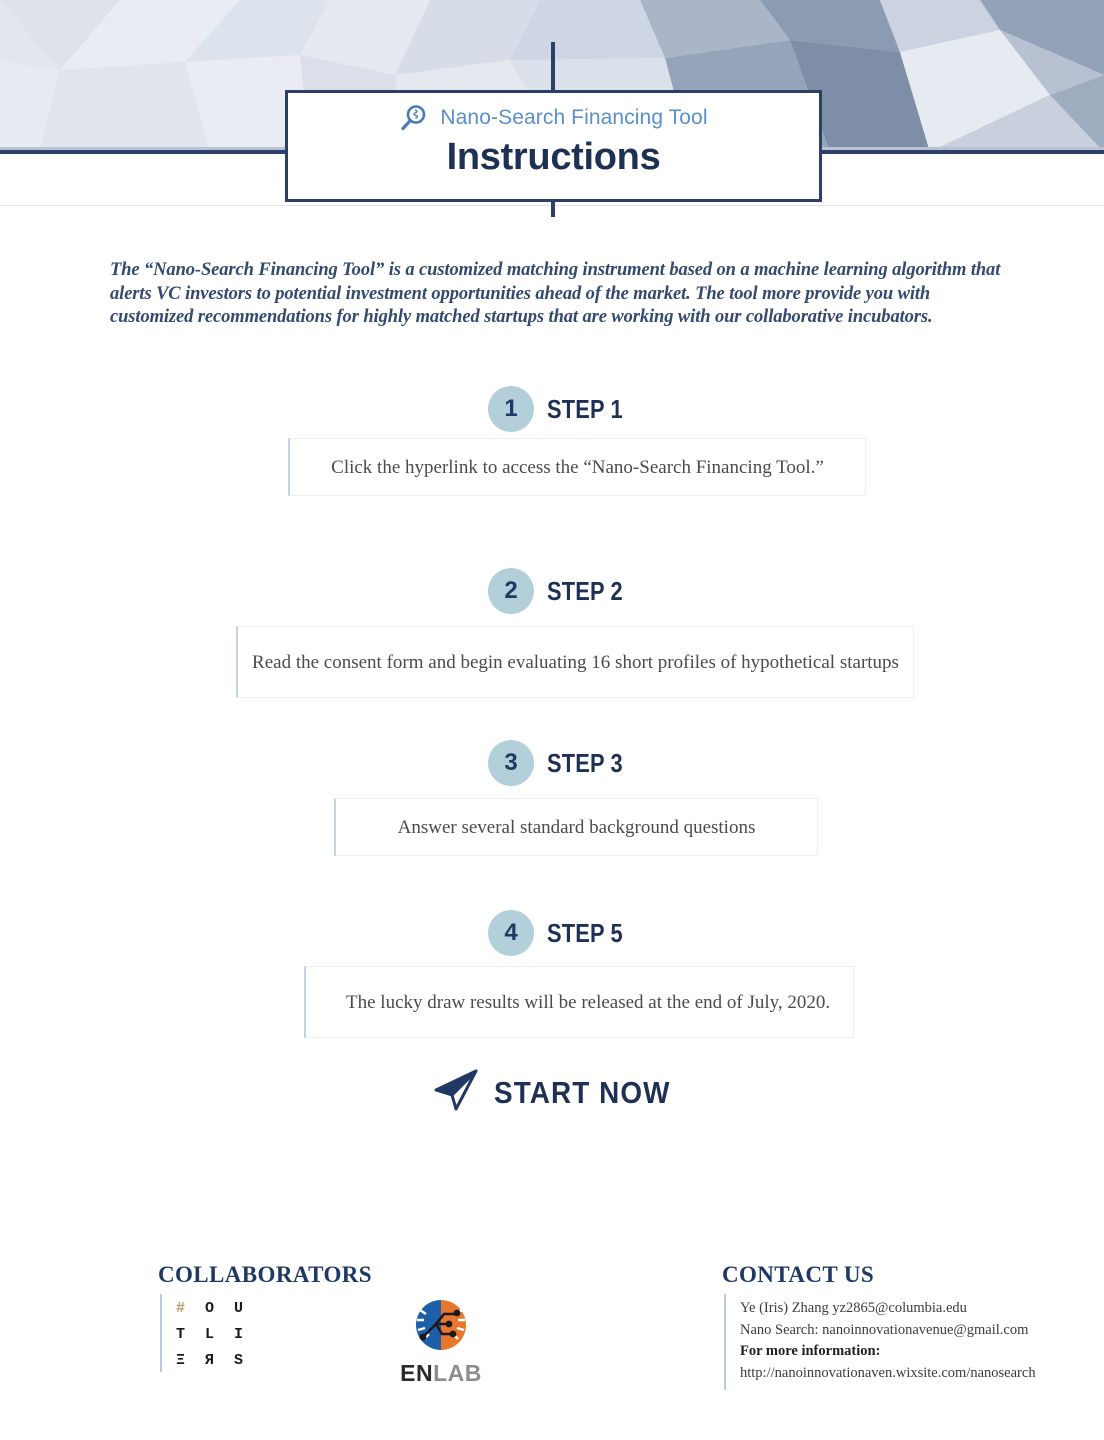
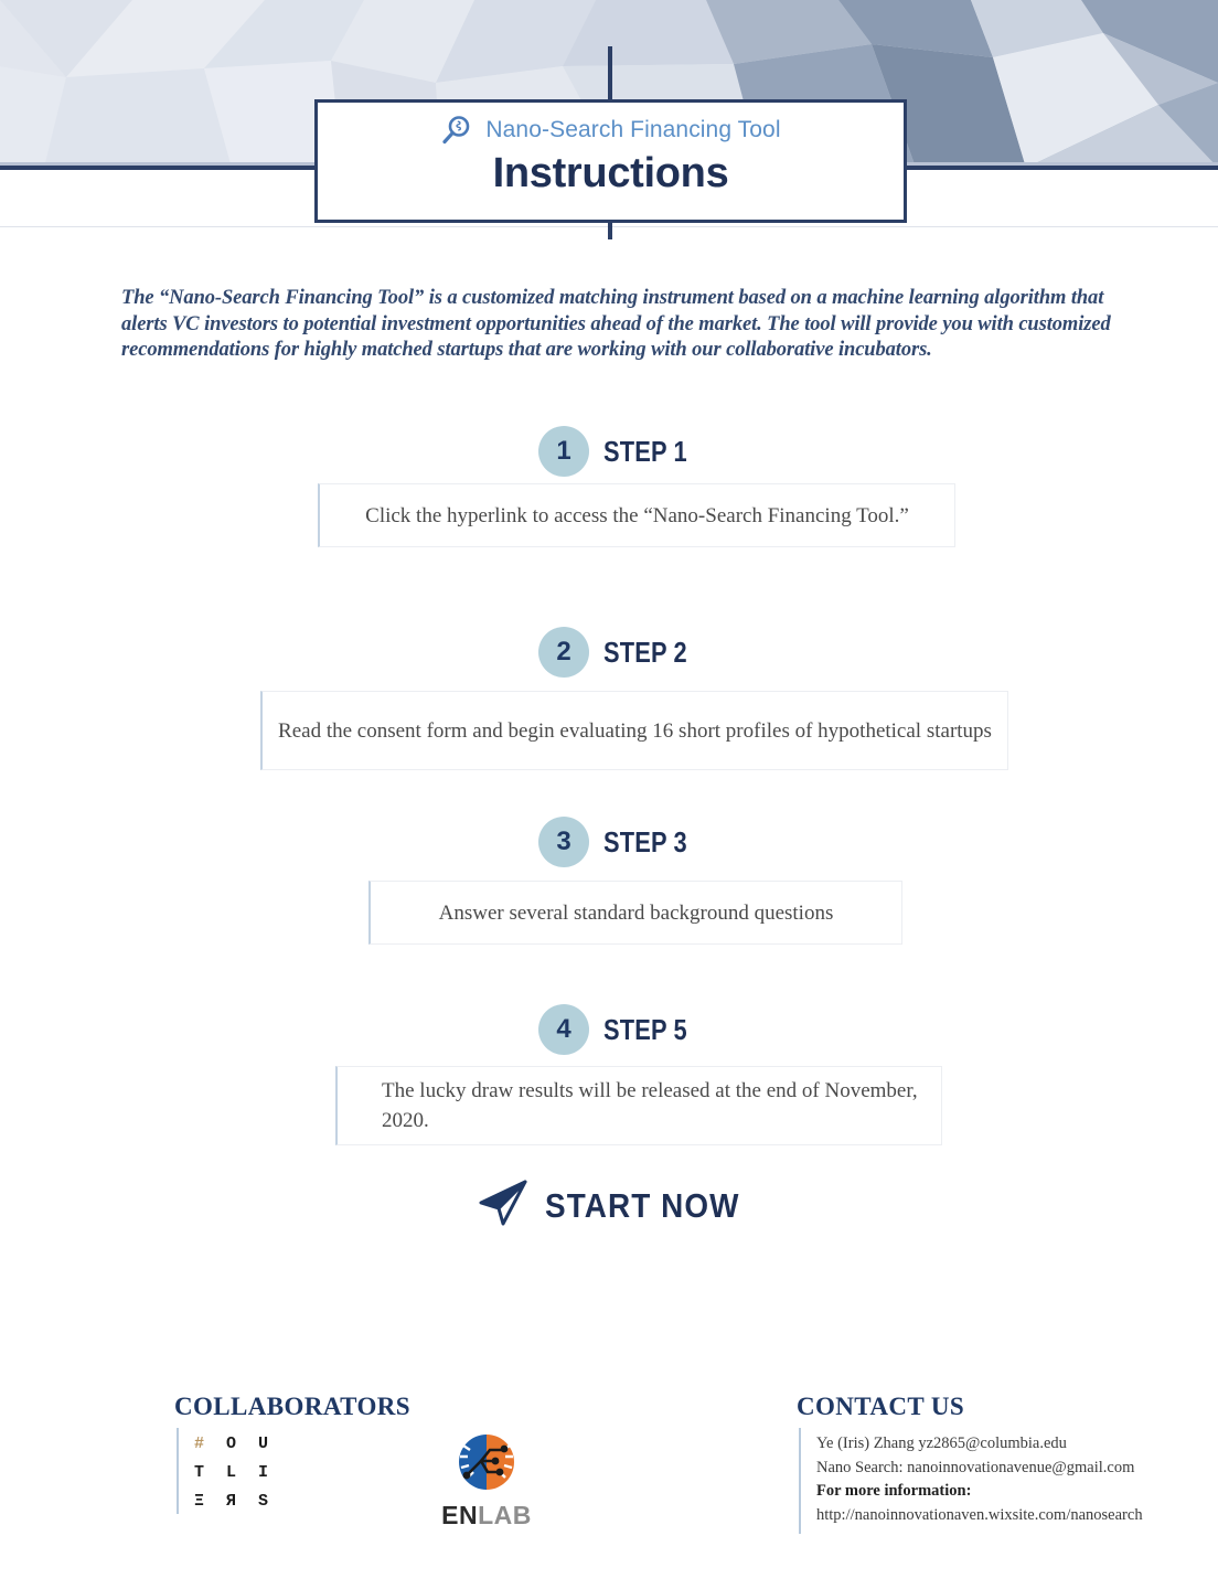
  Nano-Search Financing Tool
  Instructions
- The “Nano-Search Financing Tool” is a customized matching instrument based on a machine learning algorithm that alerts VC investors to potential investment opportunities ahead of the market. The tool more provide you with customized recommendations for highly matched startups that are working with our collaborative incubators.
+ The “Nano-Search Financing Tool” is a customized matching instrument based on a machine learning algorithm that alerts VC investors to potential investment opportunities ahead of the market. The tool will provide you with customized recommendations for highly matched startups that are working with our collaborative incubators.
  1
  STEP 1
  Click the hyperlink to access the “Nano-Search Financing Tool.”
  2
  STEP 2
  Read the consent form and begin evaluating 16 short profiles of hypothetical startups
  3
  STEP 3
  Answer several standard background questions
  4
  STEP 5
- The lucky draw results will be released at the end of July, 2020.
+ The lucky draw results will be released at the end of November, 2020.
  START NOW
  COLLABORATORS
  #
  O
  U
  T
  L
  I
  Ξ
  Я
  S
  ENLAB
  CONTACT US
  Ye (Iris) Zhang yz2865@columbia.edu
  Nano Search: nanoinnovationavenue@gmail.com
  For more information:
  http://nanoinnovationaven.wixsite.com/nanosearch
